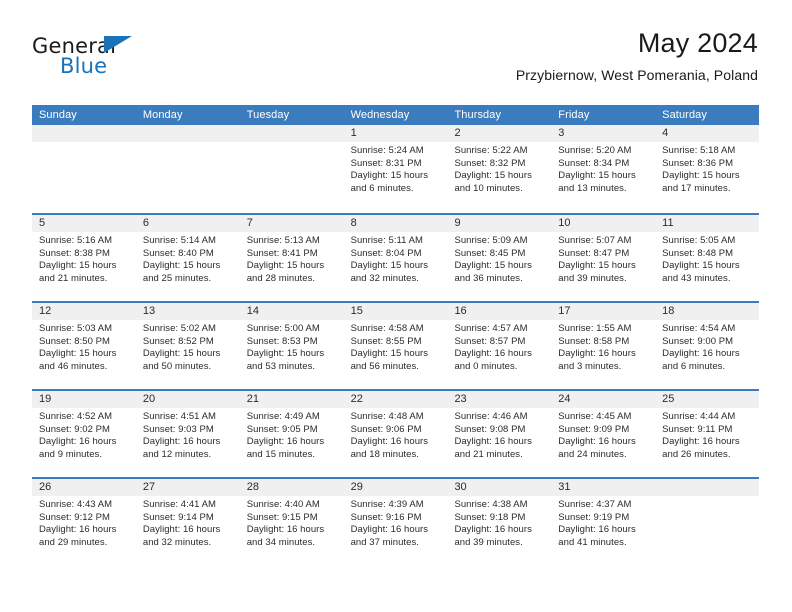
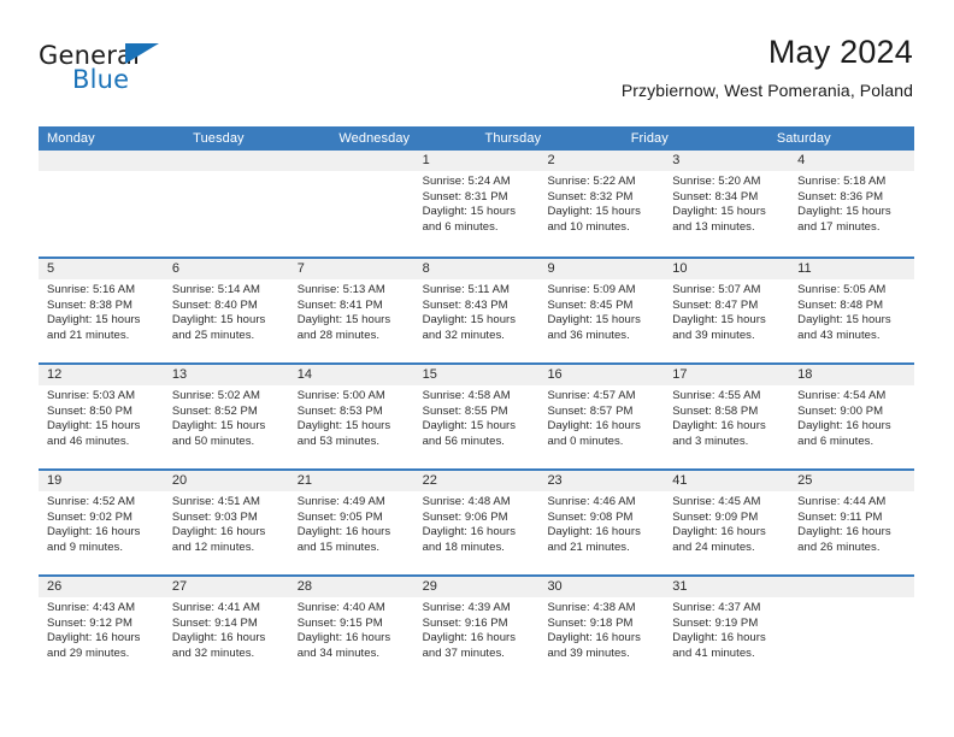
  General
  Blue
  May 2024
  Przybiernow, West Pomerania, Poland
- Sunday
  Monday
  Tuesday
  Wednesday
  Thursday
  Friday
  Saturday
  1
  Sunrise: 5:24 AM
  Sunset: 8:31 PM
  Daylight: 15 hours
  and 6 minutes.
  2
  Sunrise: 5:22 AM
  Sunset: 8:32 PM
  Daylight: 15 hours
  and 10 minutes.
  3
  Sunrise: 5:20 AM
  Sunset: 8:34 PM
  Daylight: 15 hours
  and 13 minutes.
  4
  Sunrise: 5:18 AM
  Sunset: 8:36 PM
  Daylight: 15 hours
  and 17 minutes.
  5
  Sunrise: 5:16 AM
  Sunset: 8:38 PM
  Daylight: 15 hours
  and 21 minutes.
  6
  Sunrise: 5:14 AM
  Sunset: 8:40 PM
  Daylight: 15 hours
  and 25 minutes.
  7
  Sunrise: 5:13 AM
  Sunset: 8:41 PM
  Daylight: 15 hours
  and 28 minutes.
  8
  Sunrise: 5:11 AM
- Sunset: 8:04 PM
+ Sunset: 8:43 PM
  Daylight: 15 hours
  and 32 minutes.
  9
  Sunrise: 5:09 AM
  Sunset: 8:45 PM
  Daylight: 15 hours
  and 36 minutes.
  10
  Sunrise: 5:07 AM
  Sunset: 8:47 PM
  Daylight: 15 hours
  and 39 minutes.
  11
  Sunrise: 5:05 AM
  Sunset: 8:48 PM
  Daylight: 15 hours
  and 43 minutes.
  12
  Sunrise: 5:03 AM
  Sunset: 8:50 PM
  Daylight: 15 hours
  and 46 minutes.
  13
  Sunrise: 5:02 AM
  Sunset: 8:52 PM
  Daylight: 15 hours
  and 50 minutes.
  14
  Sunrise: 5:00 AM
  Sunset: 8:53 PM
  Daylight: 15 hours
  and 53 minutes.
  15
  Sunrise: 4:58 AM
  Sunset: 8:55 PM
  Daylight: 15 hours
  and 56 minutes.
  16
  Sunrise: 4:57 AM
  Sunset: 8:57 PM
  Daylight: 16 hours
  and 0 minutes.
  17
- Sunrise: 1:55 AM
+ Sunrise: 4:55 AM
  Sunset: 8:58 PM
  Daylight: 16 hours
  and 3 minutes.
  18
  Sunrise: 4:54 AM
  Sunset: 9:00 PM
  Daylight: 16 hours
  and 6 minutes.
  19
  Sunrise: 4:52 AM
  Sunset: 9:02 PM
  Daylight: 16 hours
  and 9 minutes.
  20
  Sunrise: 4:51 AM
  Sunset: 9:03 PM
  Daylight: 16 hours
  and 12 minutes.
  21
  Sunrise: 4:49 AM
  Sunset: 9:05 PM
  Daylight: 16 hours
  and 15 minutes.
  22
  Sunrise: 4:48 AM
  Sunset: 9:06 PM
  Daylight: 16 hours
  and 18 minutes.
  23
  Sunrise: 4:46 AM
  Sunset: 9:08 PM
  Daylight: 16 hours
  and 21 minutes.
- 24
+ 41
  Sunrise: 4:45 AM
  Sunset: 9:09 PM
  Daylight: 16 hours
  and 24 minutes.
  25
  Sunrise: 4:44 AM
  Sunset: 9:11 PM
  Daylight: 16 hours
  and 26 minutes.
  26
  Sunrise: 4:43 AM
  Sunset: 9:12 PM
  Daylight: 16 hours
  and 29 minutes.
  27
  Sunrise: 4:41 AM
  Sunset: 9:14 PM
  Daylight: 16 hours
  and 32 minutes.
  28
  Sunrise: 4:40 AM
  Sunset: 9:15 PM
  Daylight: 16 hours
  and 34 minutes.
  29
  Sunrise: 4:39 AM
  Sunset: 9:16 PM
  Daylight: 16 hours
  and 37 minutes.
  30
  Sunrise: 4:38 AM
  Sunset: 9:18 PM
  Daylight: 16 hours
  and 39 minutes.
  31
  Sunrise: 4:37 AM
  Sunset: 9:19 PM
  Daylight: 16 hours
  and 41 minutes.
